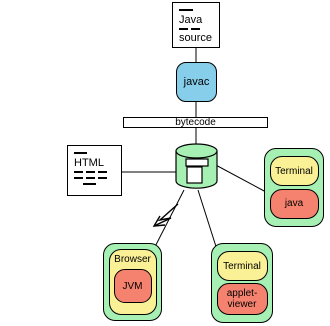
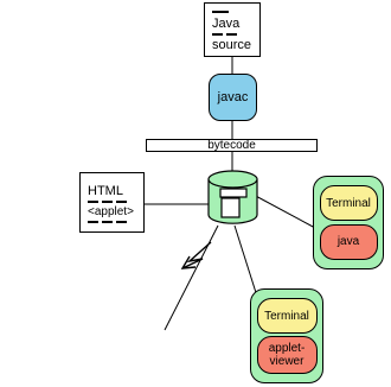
  Java
  source
  javac
  bytecode
  HTML
+ <applet>
  Terminal
  java
- Browser
- JVM
  Terminal
  applet-
  viewer
